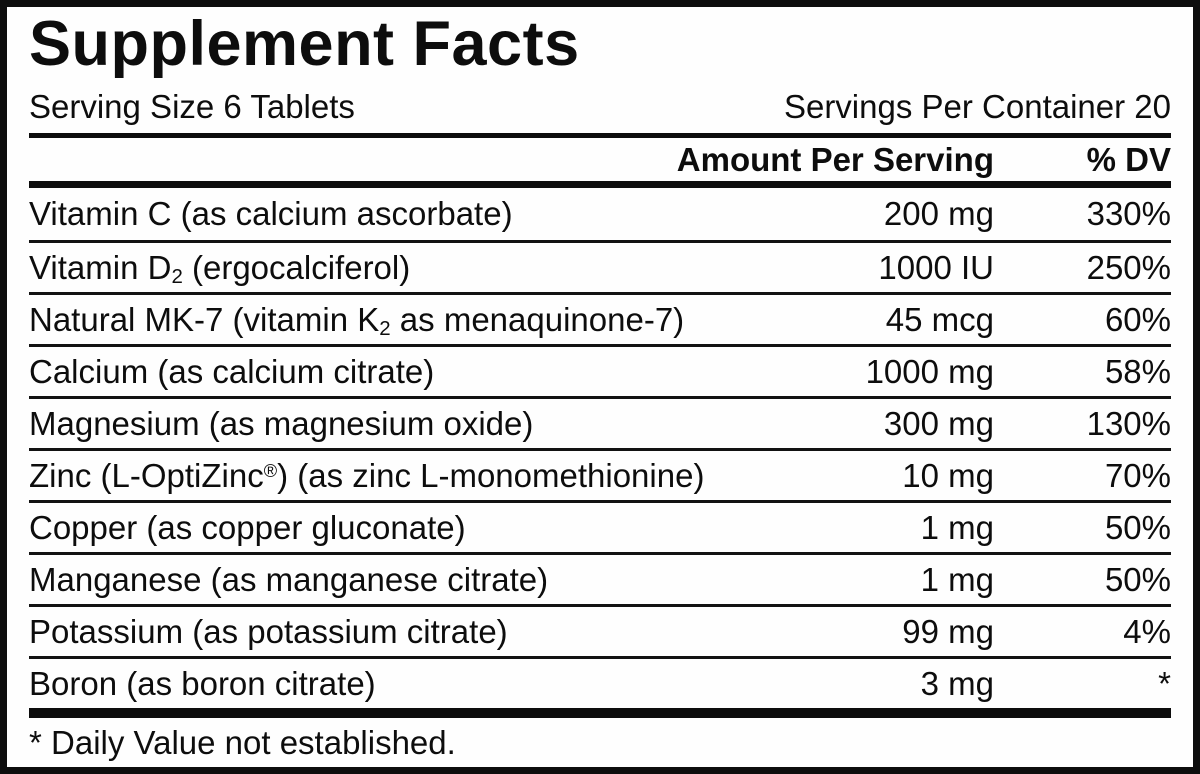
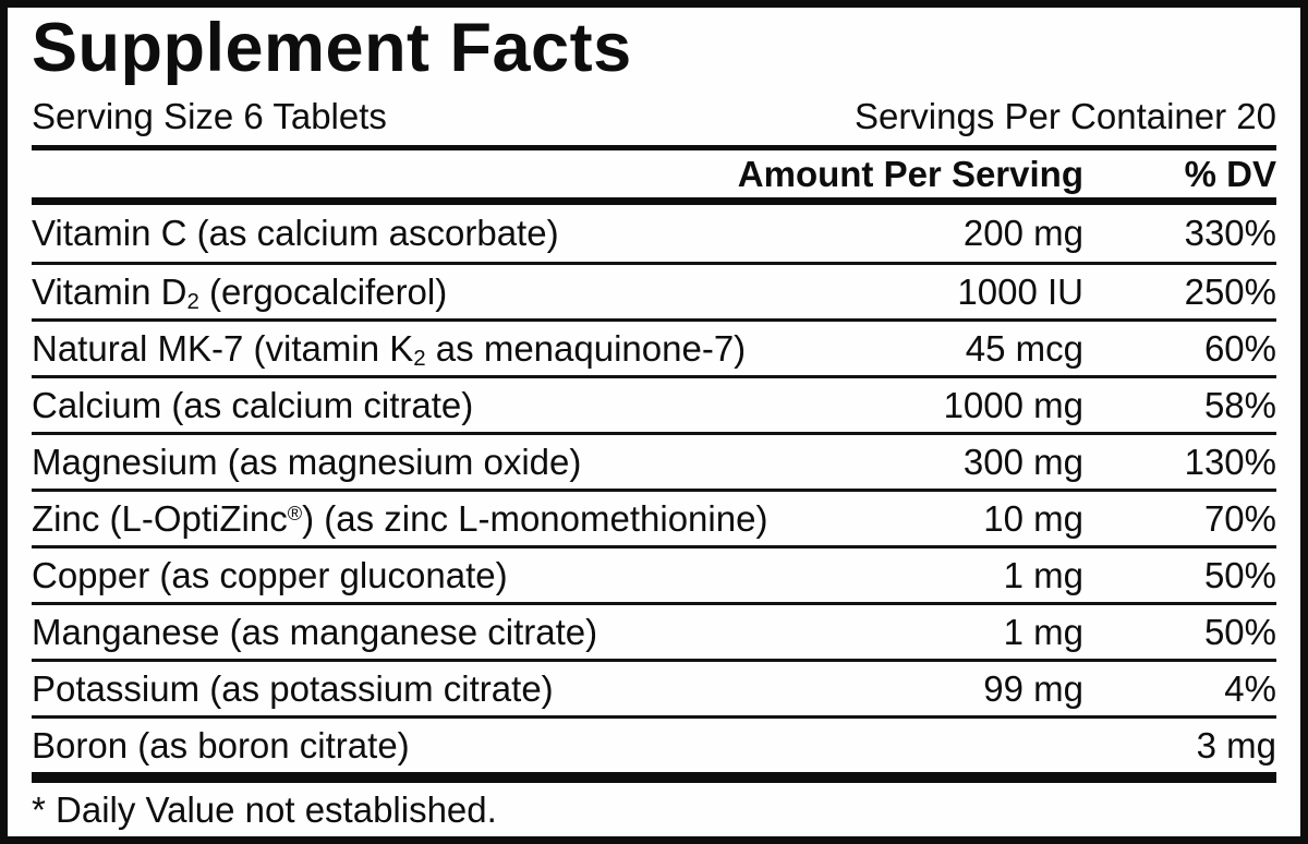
  Supplement Facts
  Serving Size 6 Tablets
  Servings Per Container 20
  Amount Per Serving
  % DV
  Vitamin C (as calcium ascorbate)
  200 mg
  330%
  Vitamin D2 (ergocalciferol)
  1000 IU
  250%
  Natural MK-7 (vitamin K2 as menaquinone-7)
  45 mcg
  60%
  Calcium (as calcium citrate)
  1000 mg
  58%
  Magnesium (as magnesium oxide)
  300 mg
  130%
  Zinc (L-OptiZinc®) (as zinc L-monomethionine)
  10 mg
  70%
  Copper (as copper gluconate)
  1 mg
  50%
  Manganese (as manganese citrate)
  1 mg
  50%
  Potassium (as potassium citrate)
  99 mg
  4%
  Boron (as boron citrate)
  3 mg
- *
  * Daily Value not established.
